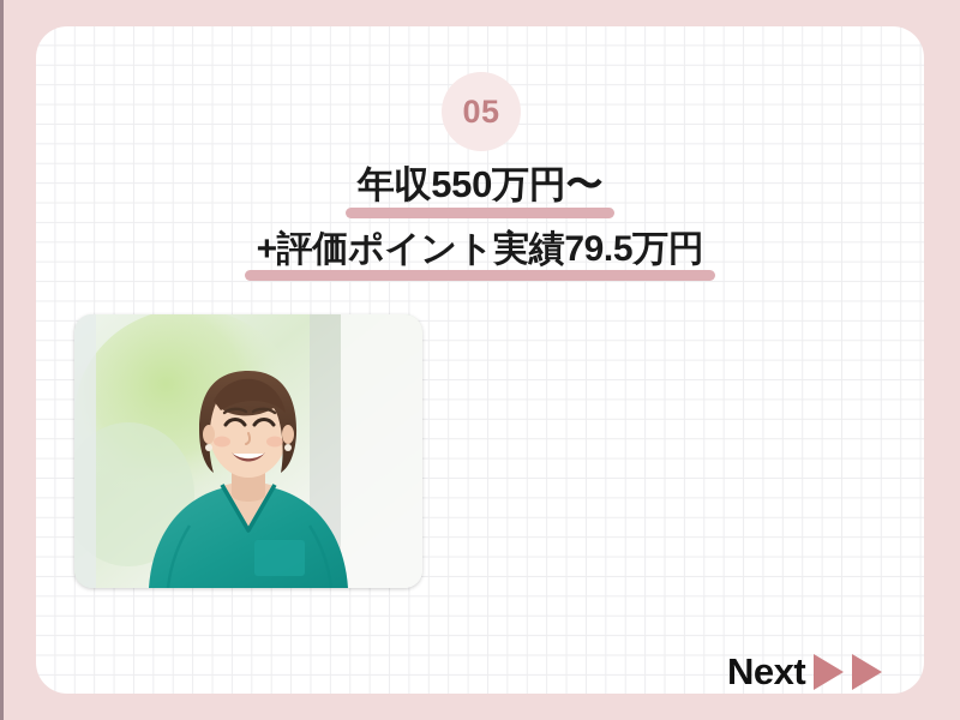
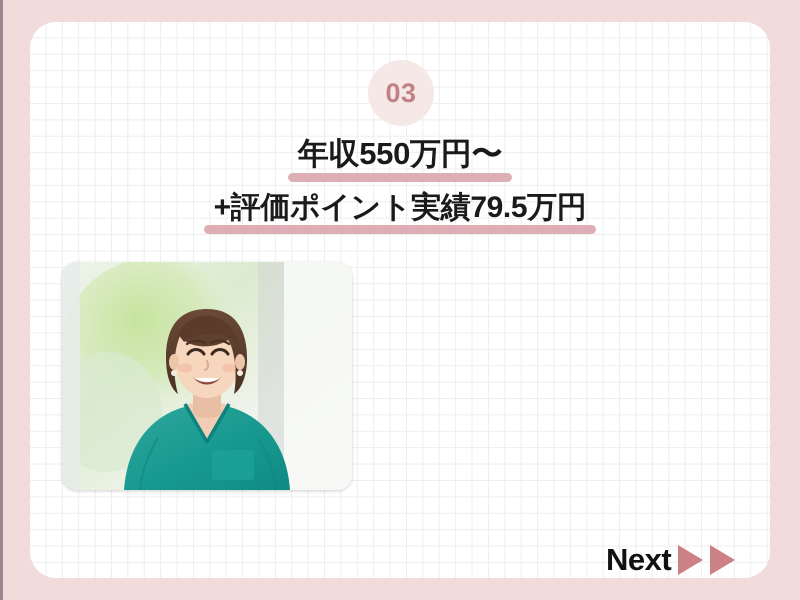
- 05
+ 03
  年収550万円〜
  +評価ポイント実績79.5万円
  Next
